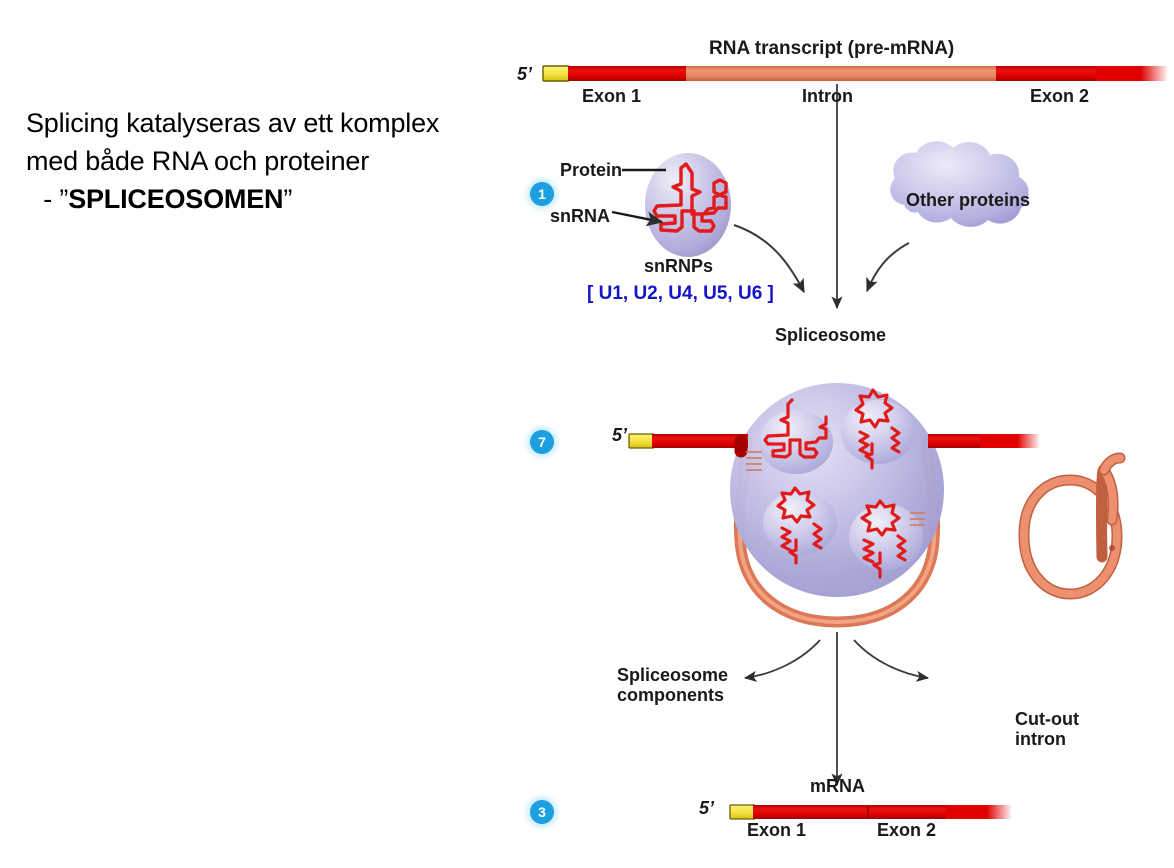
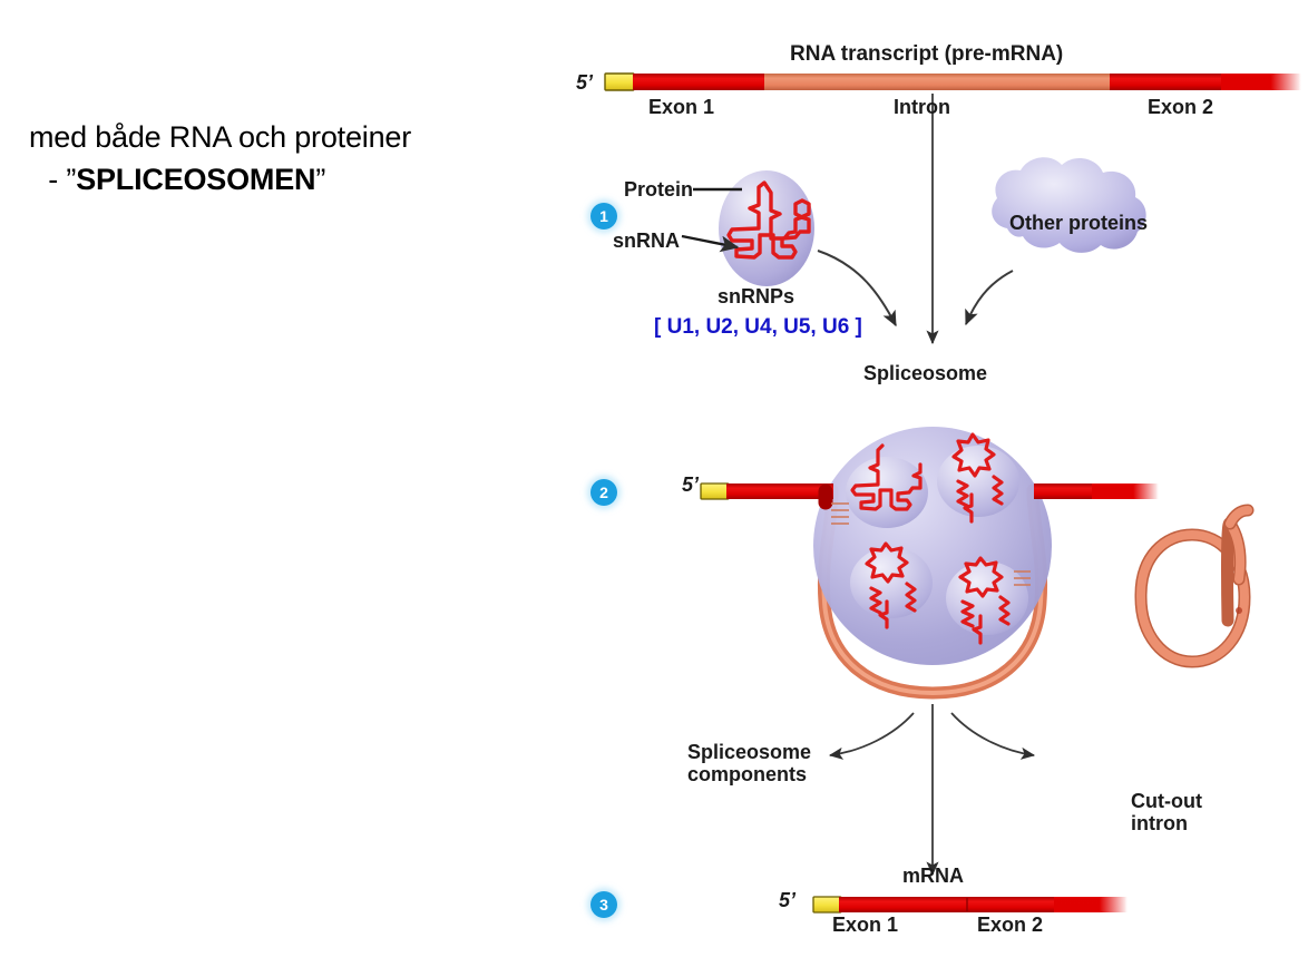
- Splicing katalyseras av ett komplex
  med både RNA och proteiner
  - ”SPLICEOSOMEN”
  RNA transcript (pre-mRNA)
  5’
  Exon 1
  Intron
  Exon 2
  Protein
  snRNA
  snRNPs
  [ U1, U2, U4, U5, U6 ]
  Other proteins
  Spliceosome
  5’
  Spliceosome
  components
  Cut-out
  intron
  mRNA
  5’
  Exon 1
  Exon 2
  1
- 7
+ 2
  3
